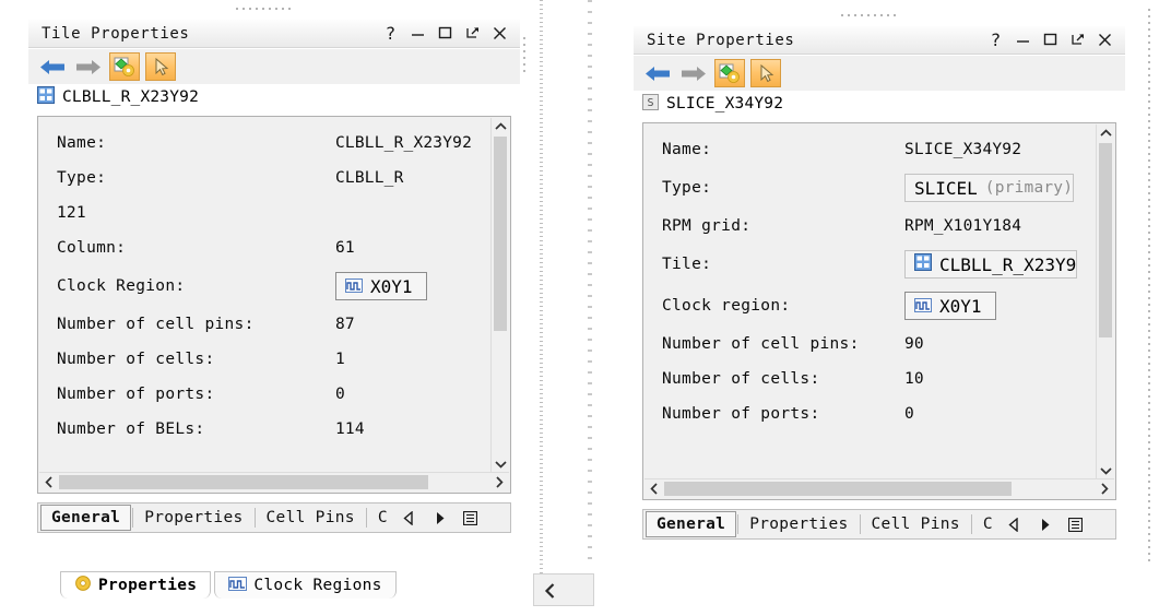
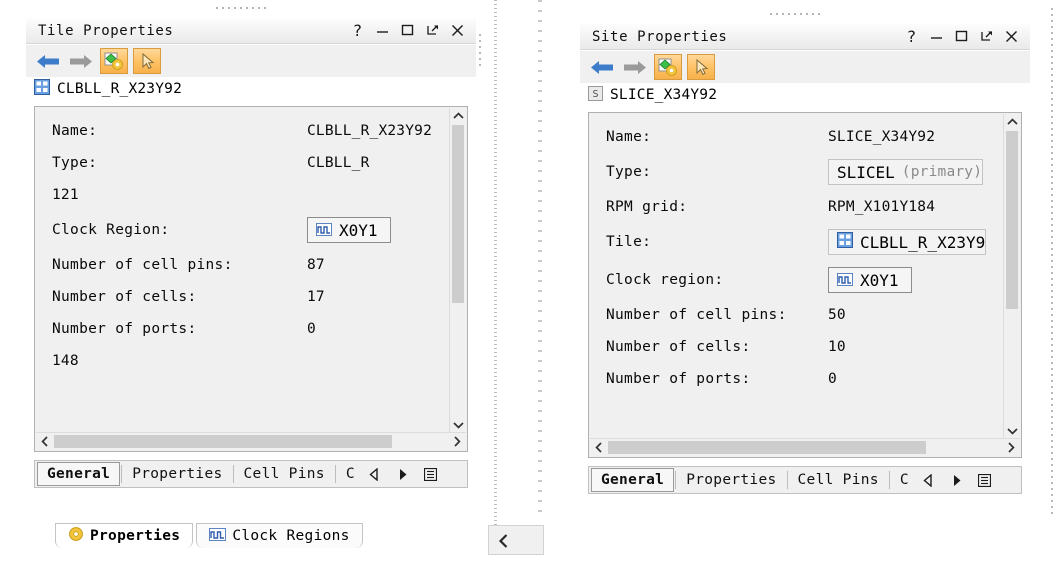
  Tile Properties
  ?
  CLBLL_R_X23Y92
  Name:
  CLBLL_R_X23Y92
  Type:
  CLBLL_R
  121
- Column:
- 61
  Clock Region:
  X0Y1
  Number of cell pins:
  87
  Number of cells:
- 1
+ 17
  Number of ports:
  0
- Number of BELs:
- 114
+ 148
  General
  Properties
  Cell Pins
  C
  Properties
  Clock Regions
  Site Properties
  ?
  S
  SLICE_X34Y92
  Name:
  SLICE_X34Y92
  Type:
  SLICEL
  (primary)
  RPM grid:
  RPM_X101Y184
  Tile:
  CLBLL_R_X23Y9
  Clock region:
  X0Y1
  Number of cell pins:
- 90
+ 50
  Number of cells:
  10
  Number of ports:
  0
  General
  Properties
  Cell Pins
  C
